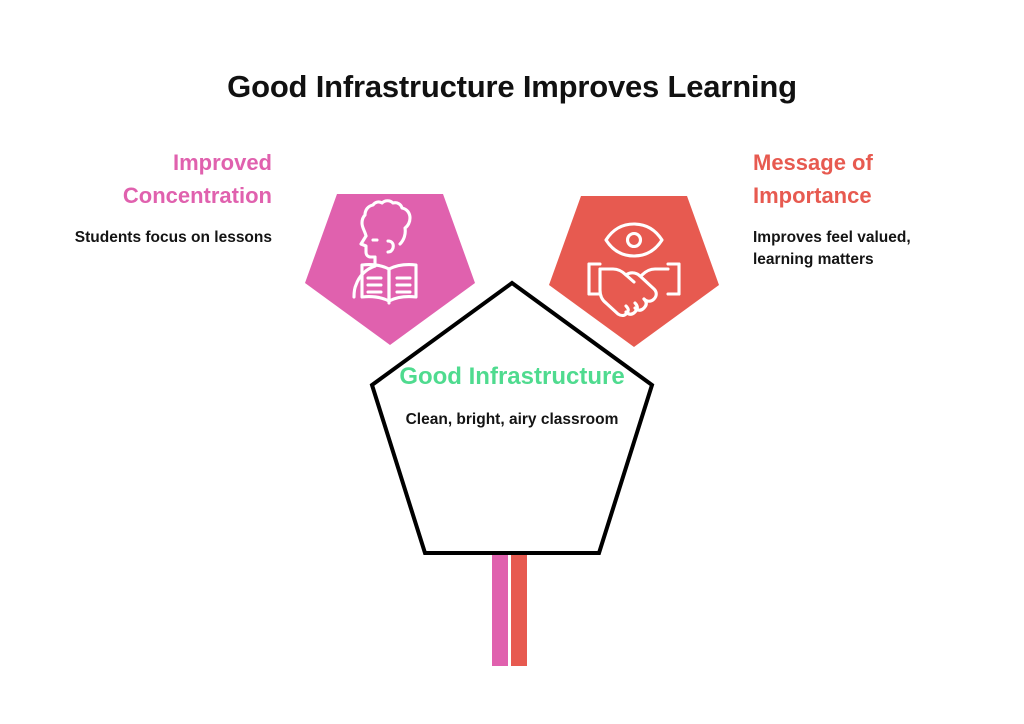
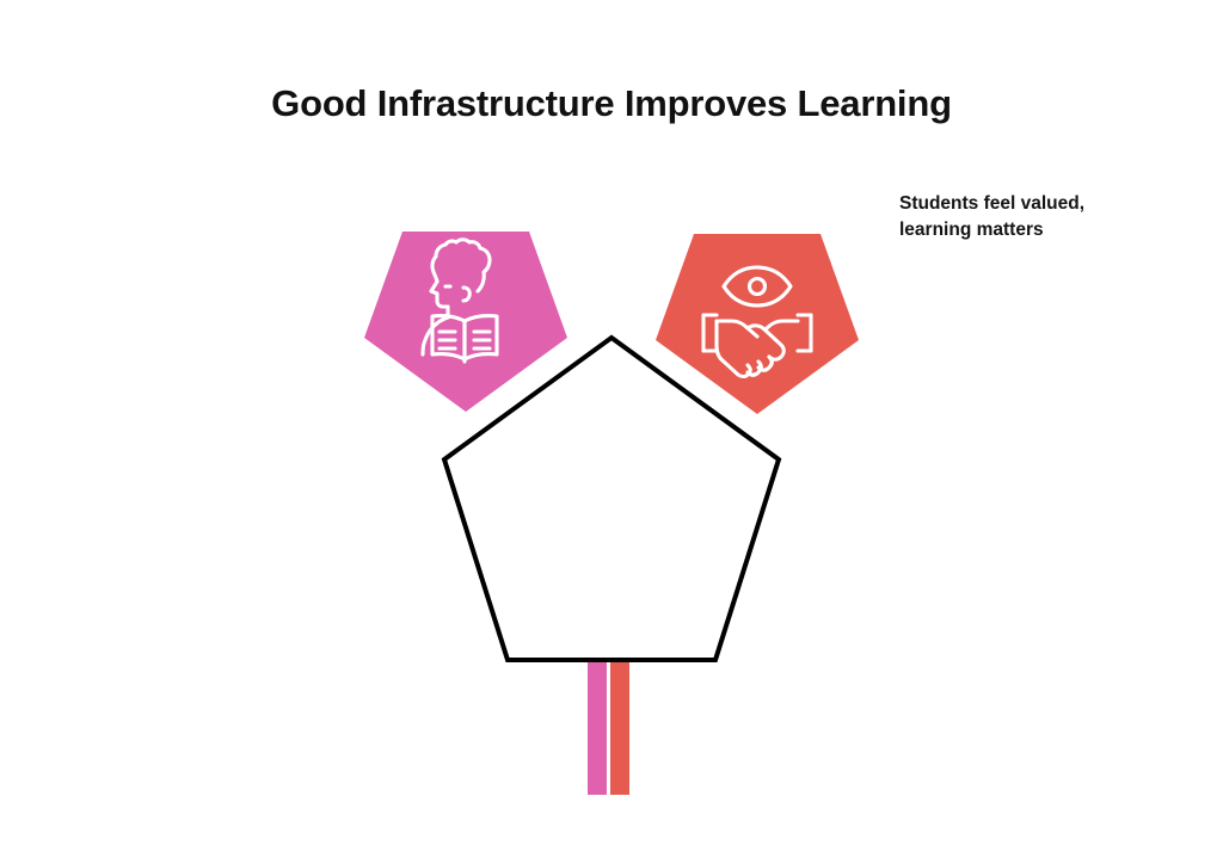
  Good Infrastructure Improves Learning
- Good Infrastructure
- Clean, bright, airy classroom
- Improved Concentration
- Students focus on lessons
- Message of Importance
- Improves feel valued, learning matters
+ Students feel valued, learning matters
